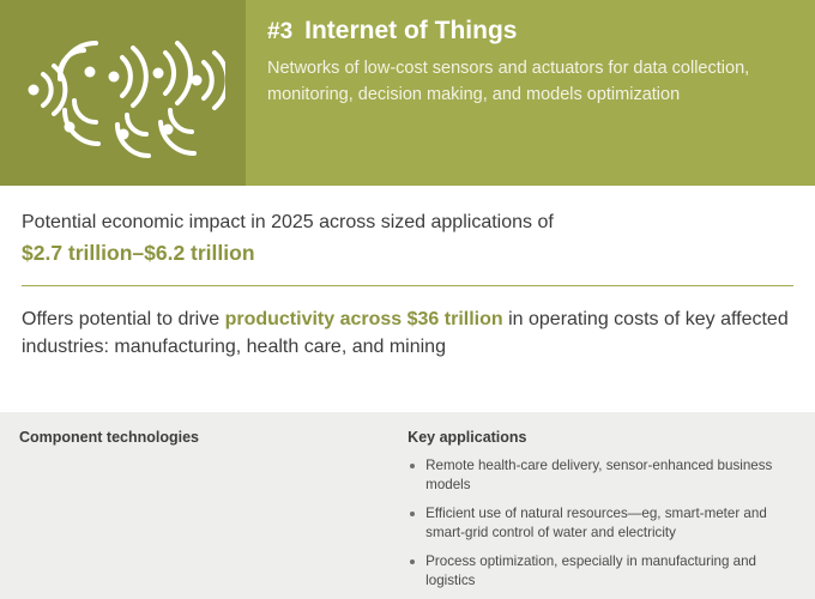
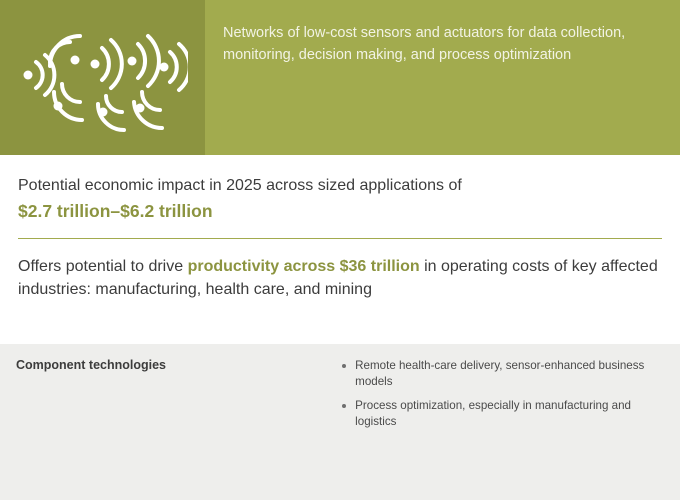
- #3
- Internet of Things
- Networks of low-cost sensors and actuators for data collection, monitoring, decision making, and models optimization
+ Networks of low-cost sensors and actuators for data collection, monitoring, decision making, and process optimization
  Potential economic impact in 2025 across sized applications of
  $2.7 trillion–$6.2 trillion
  Offers potential to drive productivity across $36 trillion in operating costs of key affected industries: manufacturing, health care, and mining
  Component technologies
- Key applications
  Remote health-care delivery, sensor-enhanced business models
- Efficient use of natural resources—eg, smart-meter and smart-grid control of water and electricity
  Process optimization, especially in manufacturing and logistics
